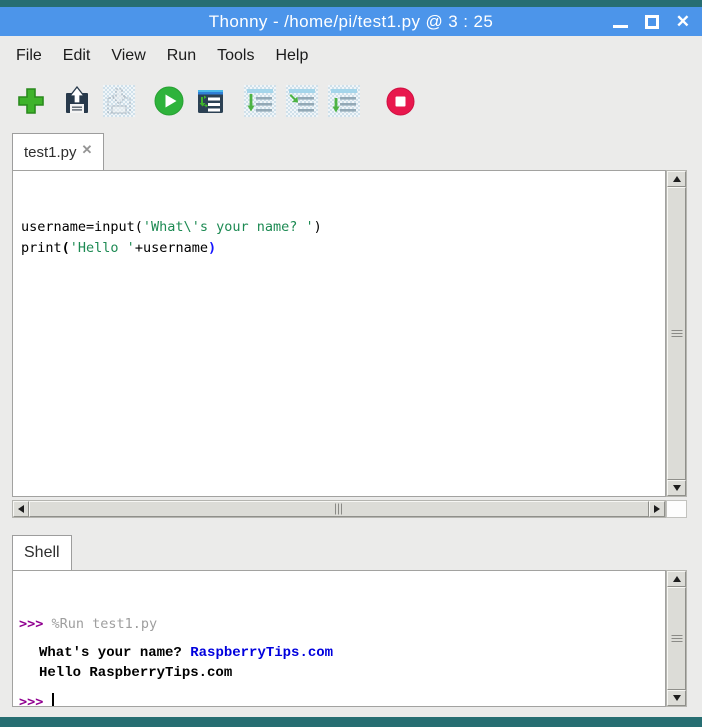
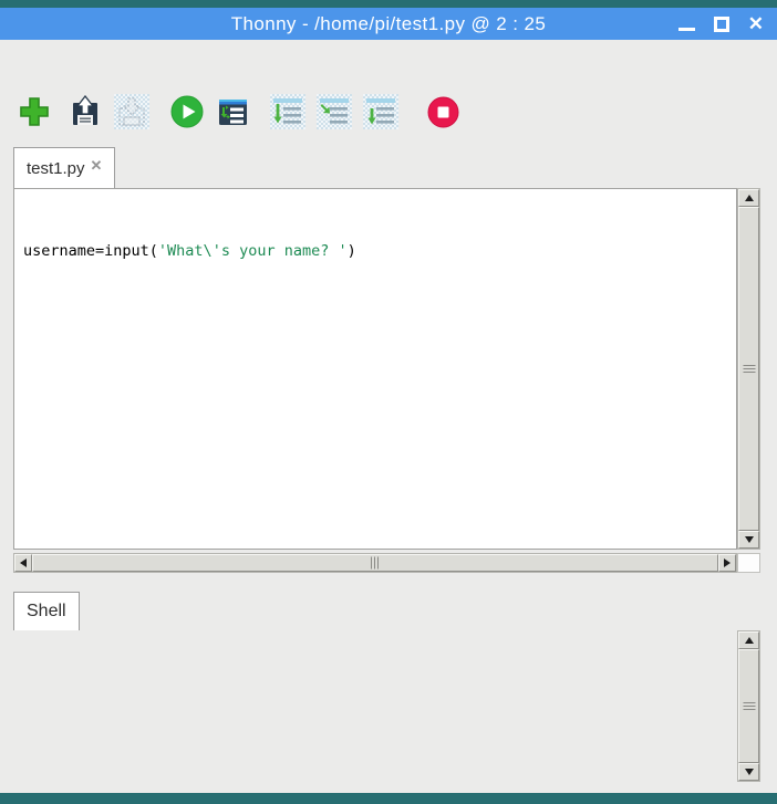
- Thonny - /home/pi/test1.py @ 3 : 25
+ Thonny - /home/pi/test1.py @ 2 : 25
  ✕
- File
- Edit
- View
- Run
- Tools
- Help
  test1.py
  ✕
  username=input('What\'s your name? ')
- print('Hello '+username)
  Shell
- >>> %Run test1.py
- What's your name? RaspberryTips.com
- Hello RaspberryTips.com
- >>>
